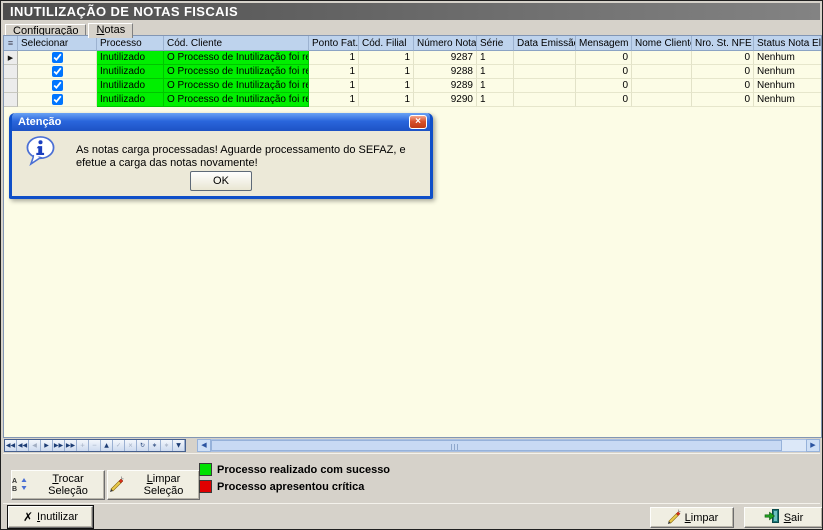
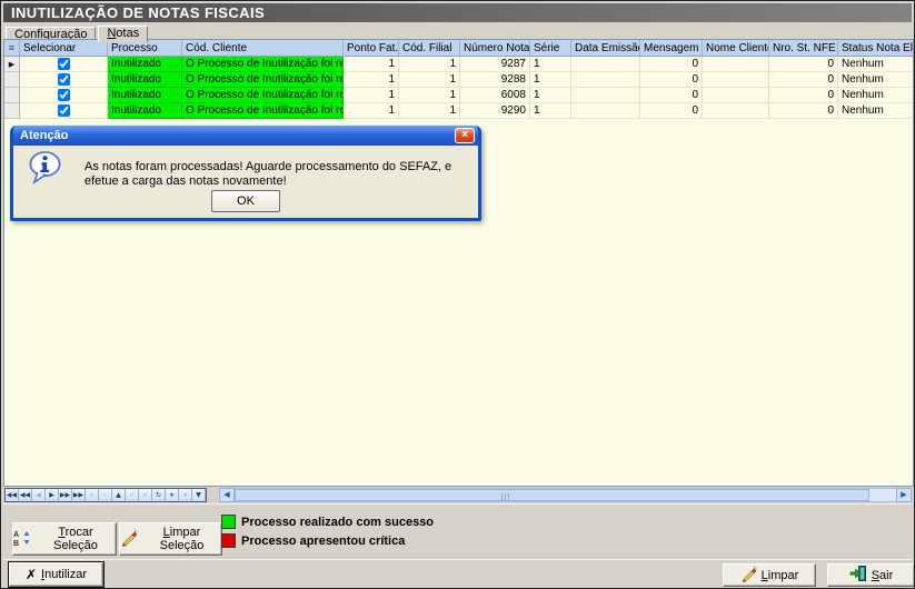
  INUTILIZAÇÃO DE NOTAS FISCAIS
  Configuração Notas
  ≡
  Selecionar
  Processo
  Cód. Cliente
  Ponto Fat.
  Cód. Filial
  Número Nota
  Série
  Data Emissã
  Mensagem
  Nome Client
  Nro. St. NFE
  Status Nota El
  Inutilizado
  1
  1
  9287
  1
  0
  0
  Nenhum
  Inutilizado
  1
  1
  9288
  1
  0
  0
  Nenhum
  Inutilizado
  1
  1
- 9289
+ 6008
  1
  0
  0
  Nenhum
  Inutilizado
  1
  1
  9290
  1
  0
  0
  Nenhum
  ◀
  ▶
  Trocar Seleção
  Limpar Seleção
  Processo realizado com sucesso
  Processo apresentou crítica
  ✗
  Inutilizar
  Limpar
  Sair
  Atenção
  ×
- As notas carga processadas! Aguarde processamento do SEFAZ, e efetue a carga das notas novamente!
+ As notas foram processadas! Aguarde processamento do SEFAZ, e efetue a carga das notas novamente!
  OK
